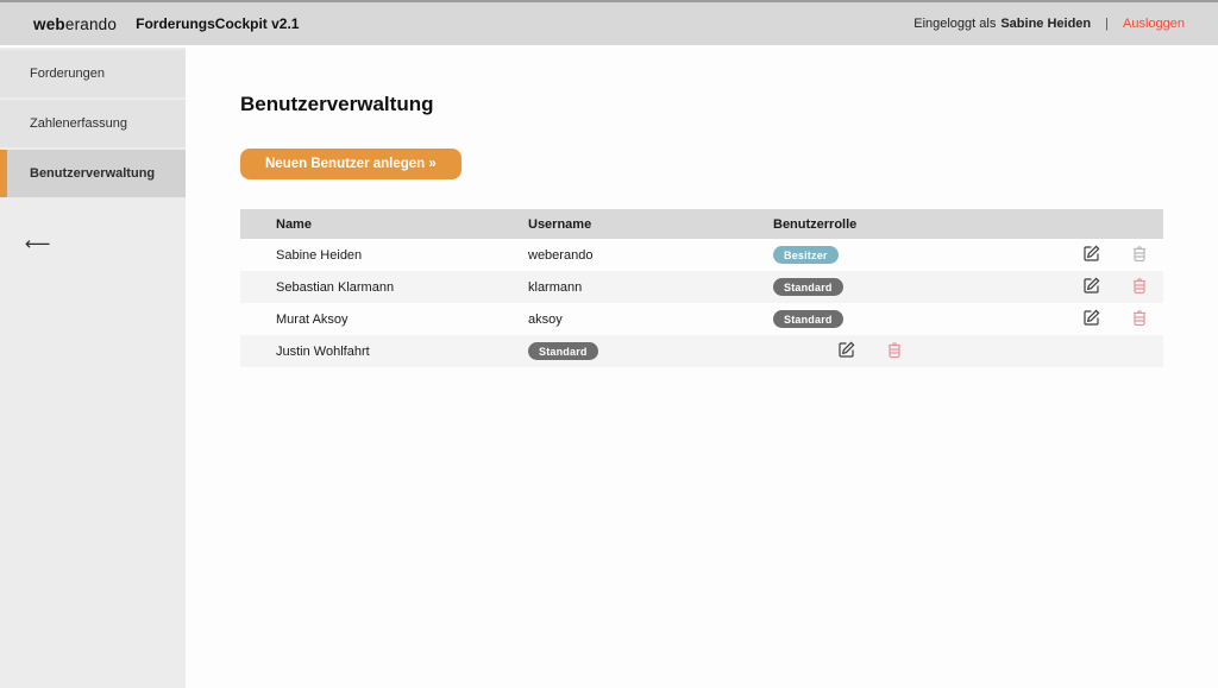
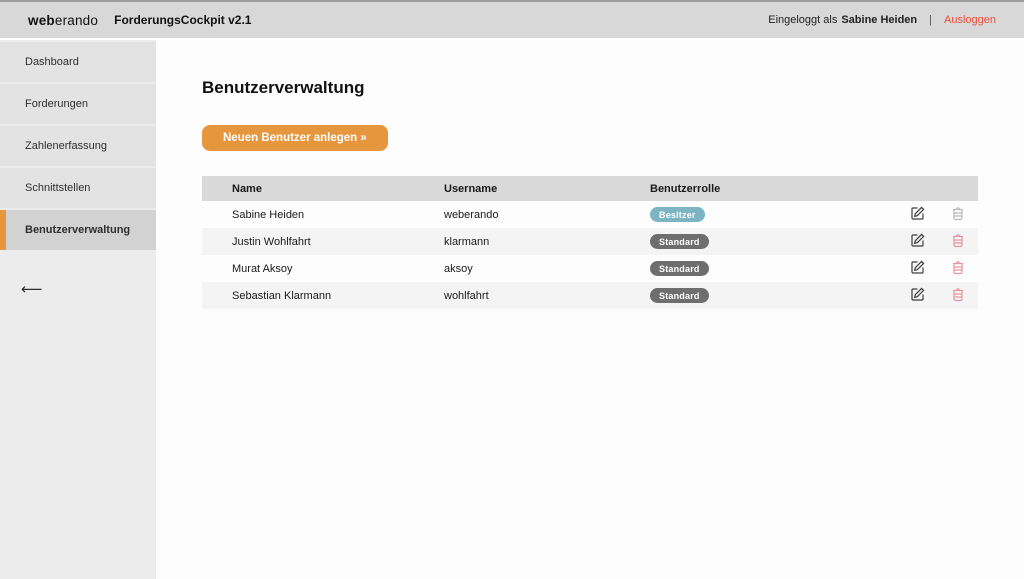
  weberando
  ForderungsCockpit v2.1
  Eingeloggt als
  Sabine Heiden
  |
  Ausloggen
+ Dashboard
  Forderungen
  Zahlenerfassung
+ Schnittstellen
  Benutzerverwaltung
  ⟵
  Benutzerverwaltung
  Neuen Benutzer anlegen »
  Name
  Username
  Benutzerrolle
  Sabine Heiden
  weberando
  Besitzer
- Sebastian Klarmann
+ Justin Wohlfahrt
  klarmann
  Standard
  Murat Aksoy
  aksoy
  Standard
- Justin Wohlfahrt
+ Sebastian Klarmann
+ wohlfahrt
  Standard
